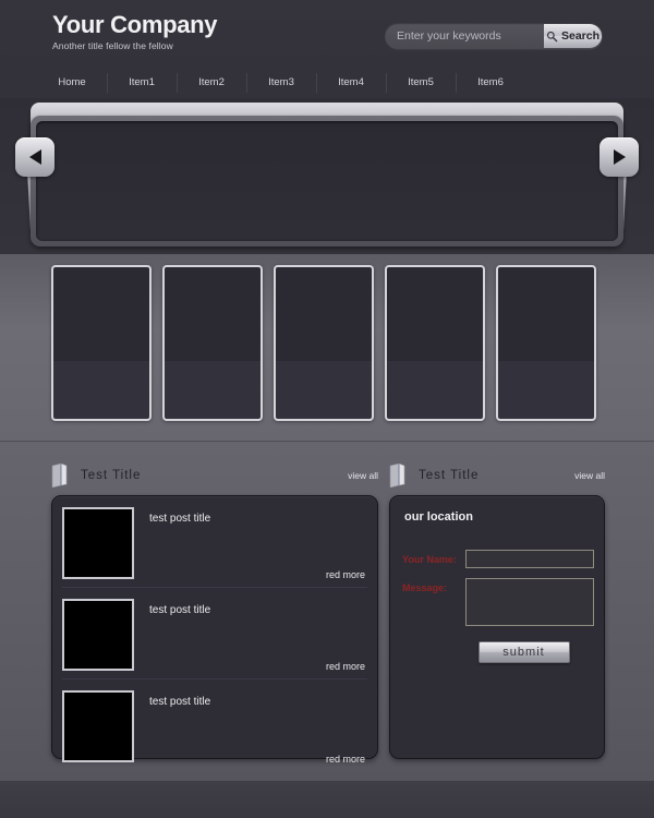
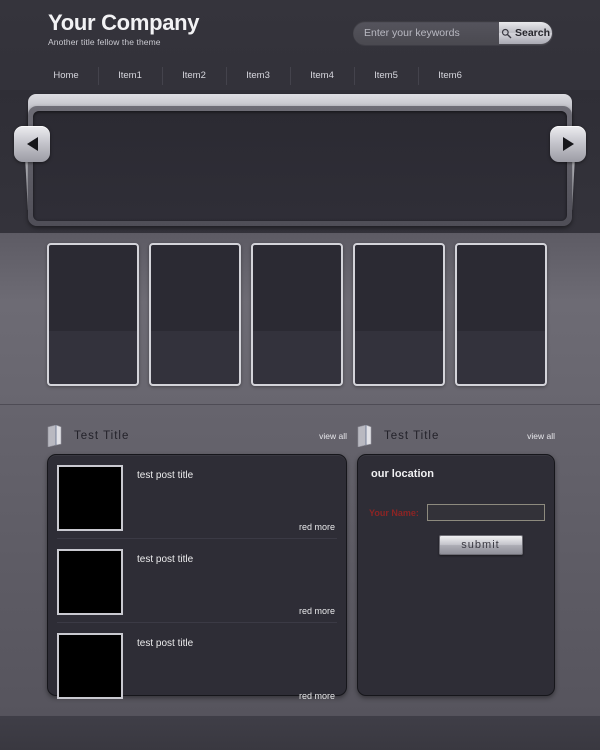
  Your Company
- Another title fellow the fellow
+ Another title fellow the theme
  Enter your keywords
  Search
  Home
  Item1
  Item2
  Item3
  Item4
  Item5
  Item6
  Test Title
  view all
  Test Title
  view all
  test post title
  red more
  test post title
  red more
  test post title
  red more
  our location
  Your Name:
- Message:
  submit
